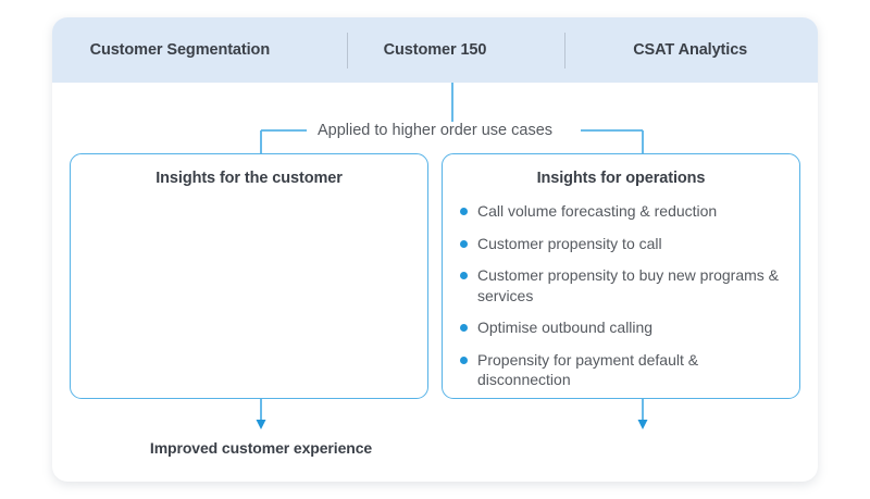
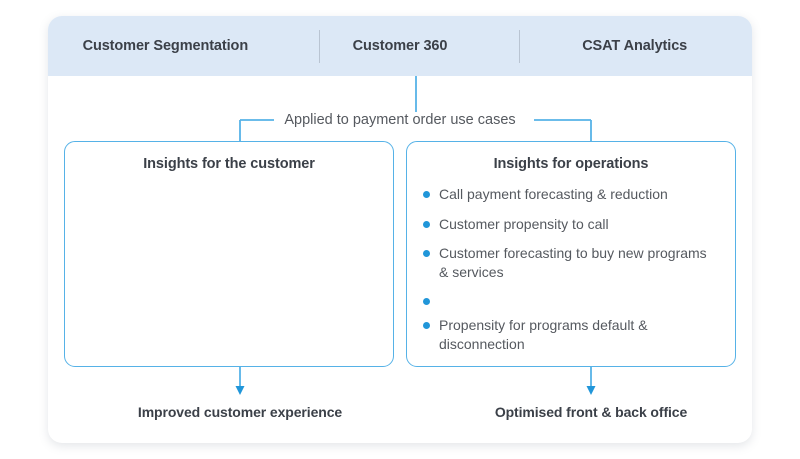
  Customer Segmentation
- Customer 150
+ Customer 360
  CSAT Analytics
- Applied to higher order use cases
+ Applied to payment order use cases
  Insights for the customer
  Insights for operations
- Call volume forecasting & reduction
+ Call payment forecasting & reduction
  Customer propensity to call
- Customer propensity to buy new programs & services
+ Customer forecasting to buy new programs & services
- Optimise outbound calling
- Propensity for payment default & disconnection
+ Propensity for programs default & disconnection
  Improved customer experience
+ Optimised front & back office
